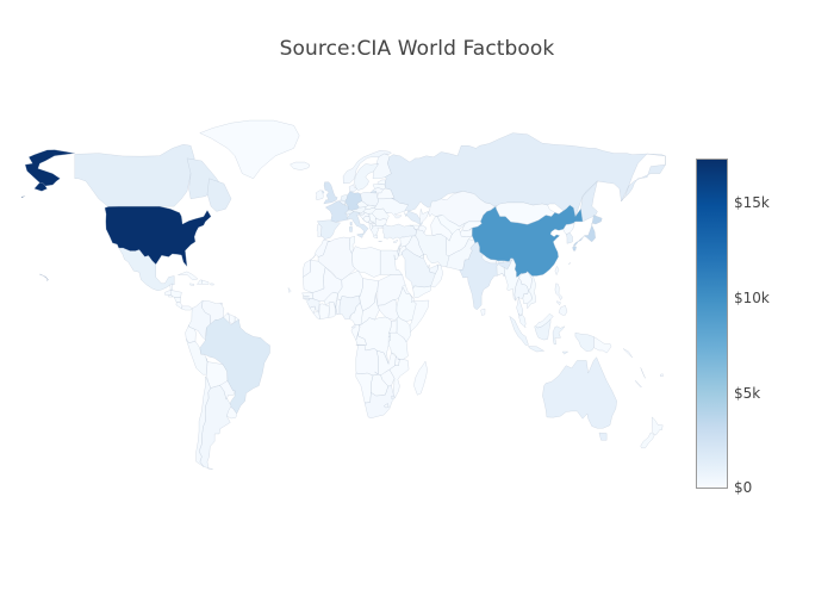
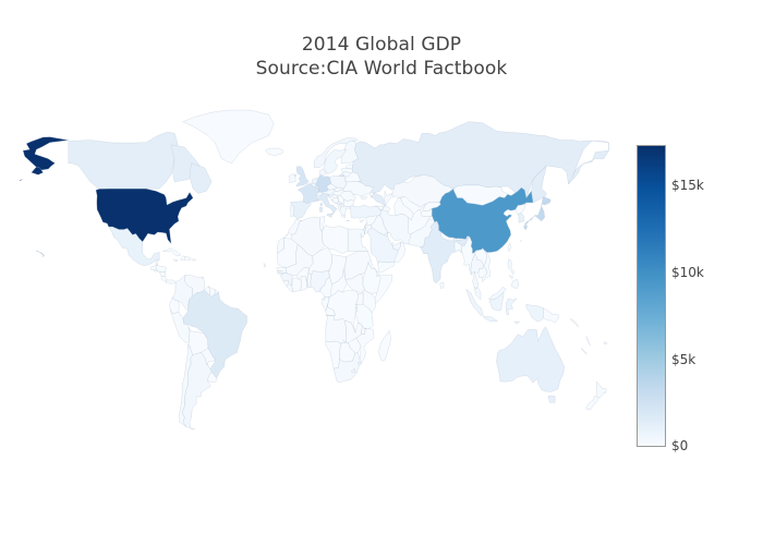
+ 2014 Global GDP
  Source:CIA World Factbook
  $15k
  $10k
  $5k
  $0
